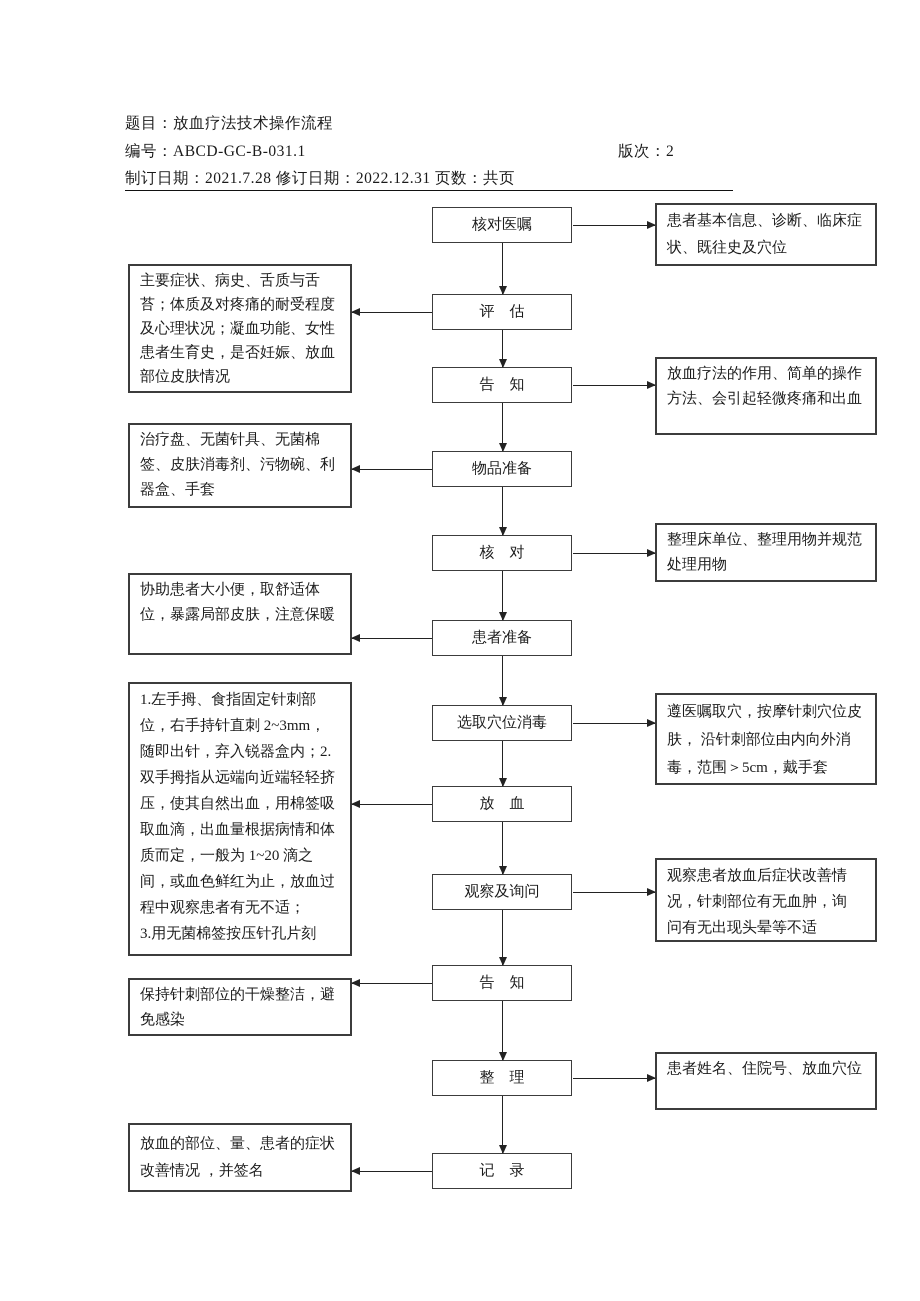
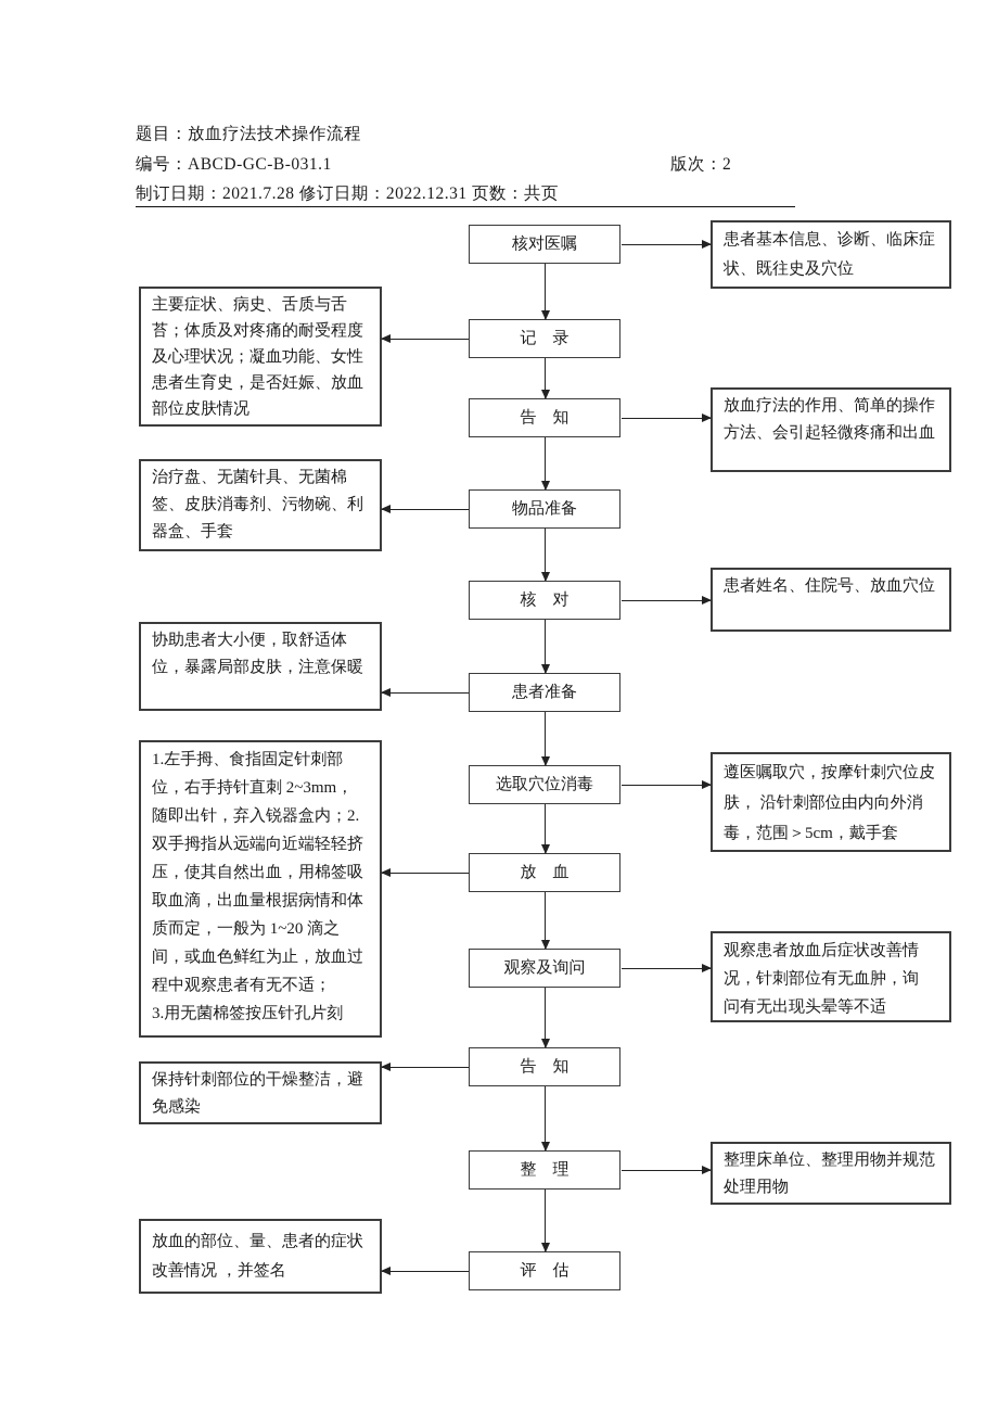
  题目：放血疗法技术操作流程
  编号：ABCD-GC-B-031.1
  版次：2
  制订日期：2021.7.28 修订日期：2022.12.31 页数：共页
  核对医嘱
- 评 估
+ 记 录
  告 知
  物品准备
  核 对
  患者准备
  选取穴位消毒
  放 血
  观察及询问
  告 知
  整 理
- 记 录
+ 评 估
  主要症状、病史、舌质与舌苔；体质及对疼痛的耐受程度及心理状况；凝血功能、女性患者生育史，是否妊娠、放血部位皮肤情况
  治疗盘、无菌针具、无菌棉签、皮肤消毒剂、污物碗、利器盒、手套
  协助患者大小便，取舒适体位，暴露局部皮肤，注意保暖
  1.左手拇、食指固定针刺部位，右手持针直刺 2~3mm，随即出针，弃入锐器盒内；2.双手拇指从远端向近端轻轻挤压，使其自然出血，用棉签吸取血滴，出血量根据病情和体质而定，一般为 1~20 滴之间，或血色鲜红为止，放血过程中观察患者有无不适；
  3.用无菌棉签按压针孔片刻
  保持针刺部位的干燥整洁，避免感染
  放血的部位、量、患者的症状改善情况 ，并签名
  患者基本信息、诊断、临床症状、既往史及穴位
  放血疗法的作用、简单的操作方法、会引起轻微疼痛和出血
- 整理床单位、整理用物并规范处理用物
+ 患者姓名、住院号、放血穴位
  遵医嘱取穴，按摩针刺穴位皮肤， 沿针刺部位由内向外消毒，范围＞5cm，戴手套
  观察患者放血后症状改善情 况，针刺部位有无血肿，询 问有无出现头晕等不适
- 患者姓名、住院号、放血穴位
+ 整理床单位、整理用物并规范处理用物
